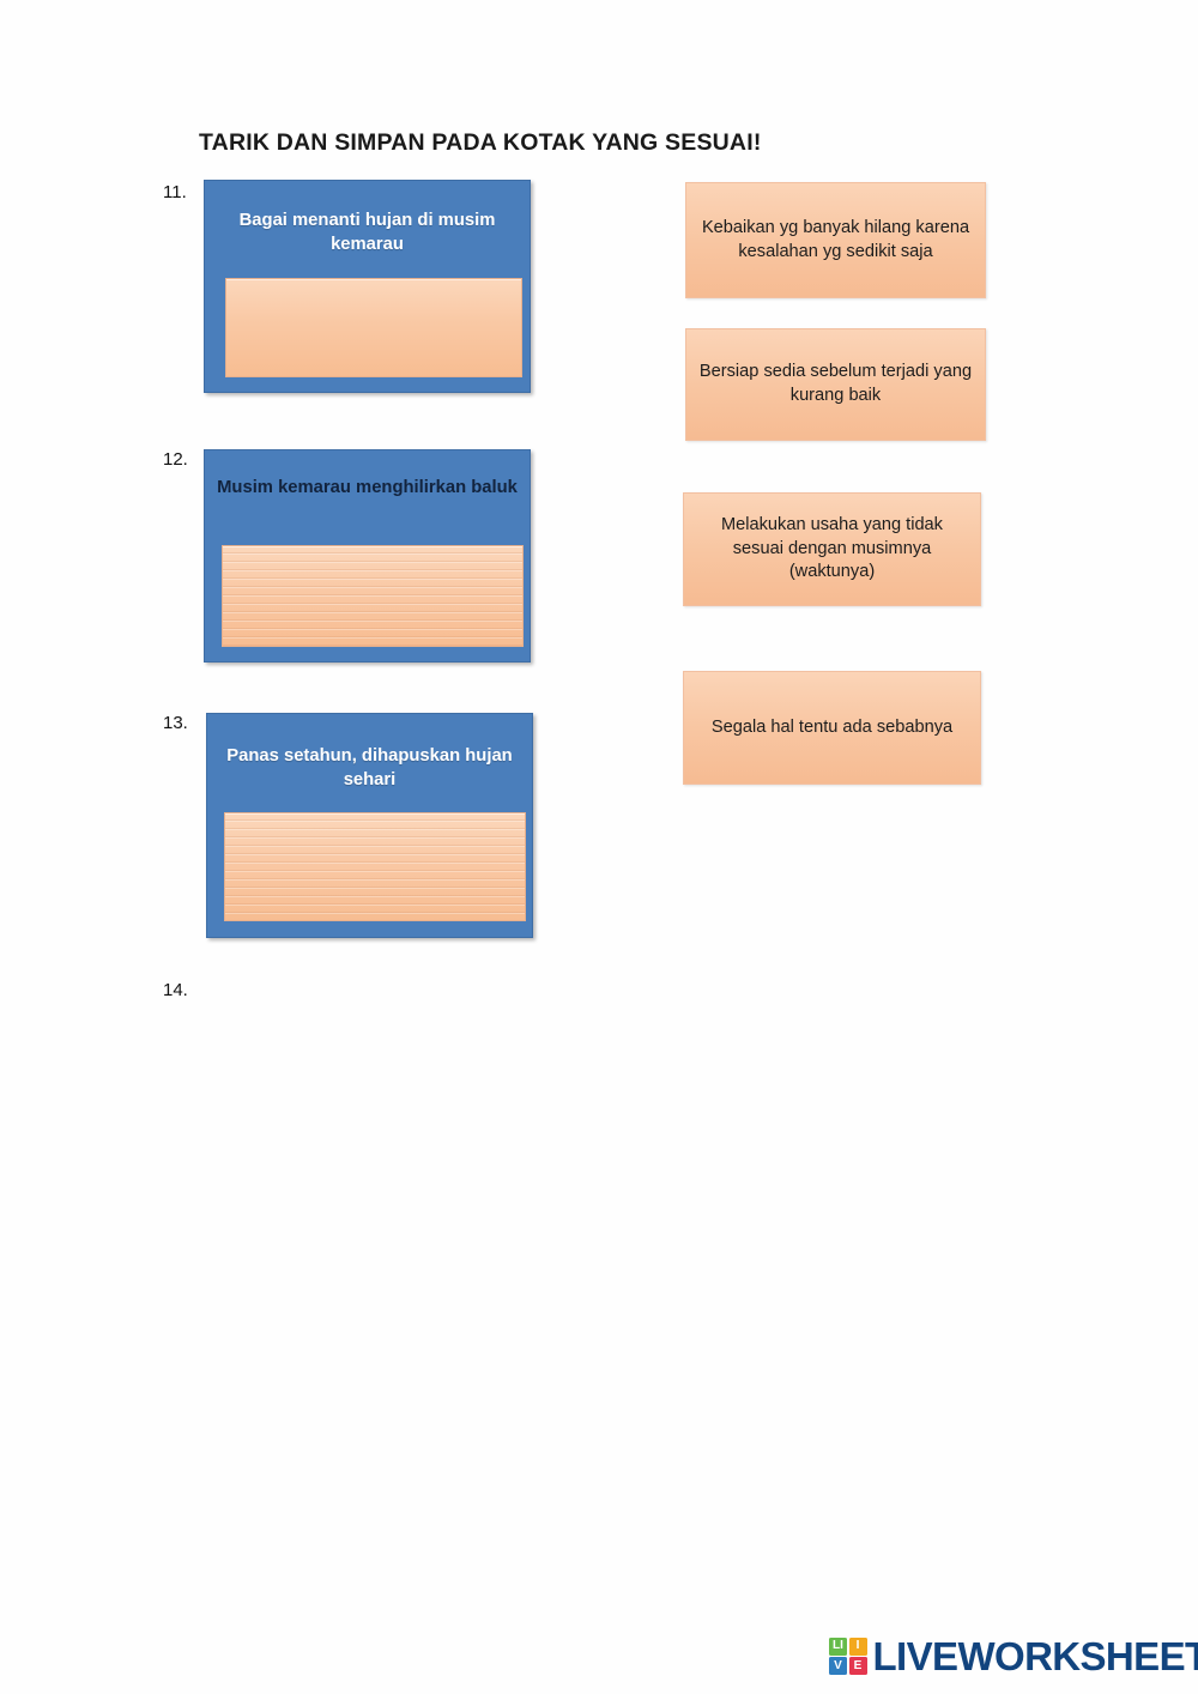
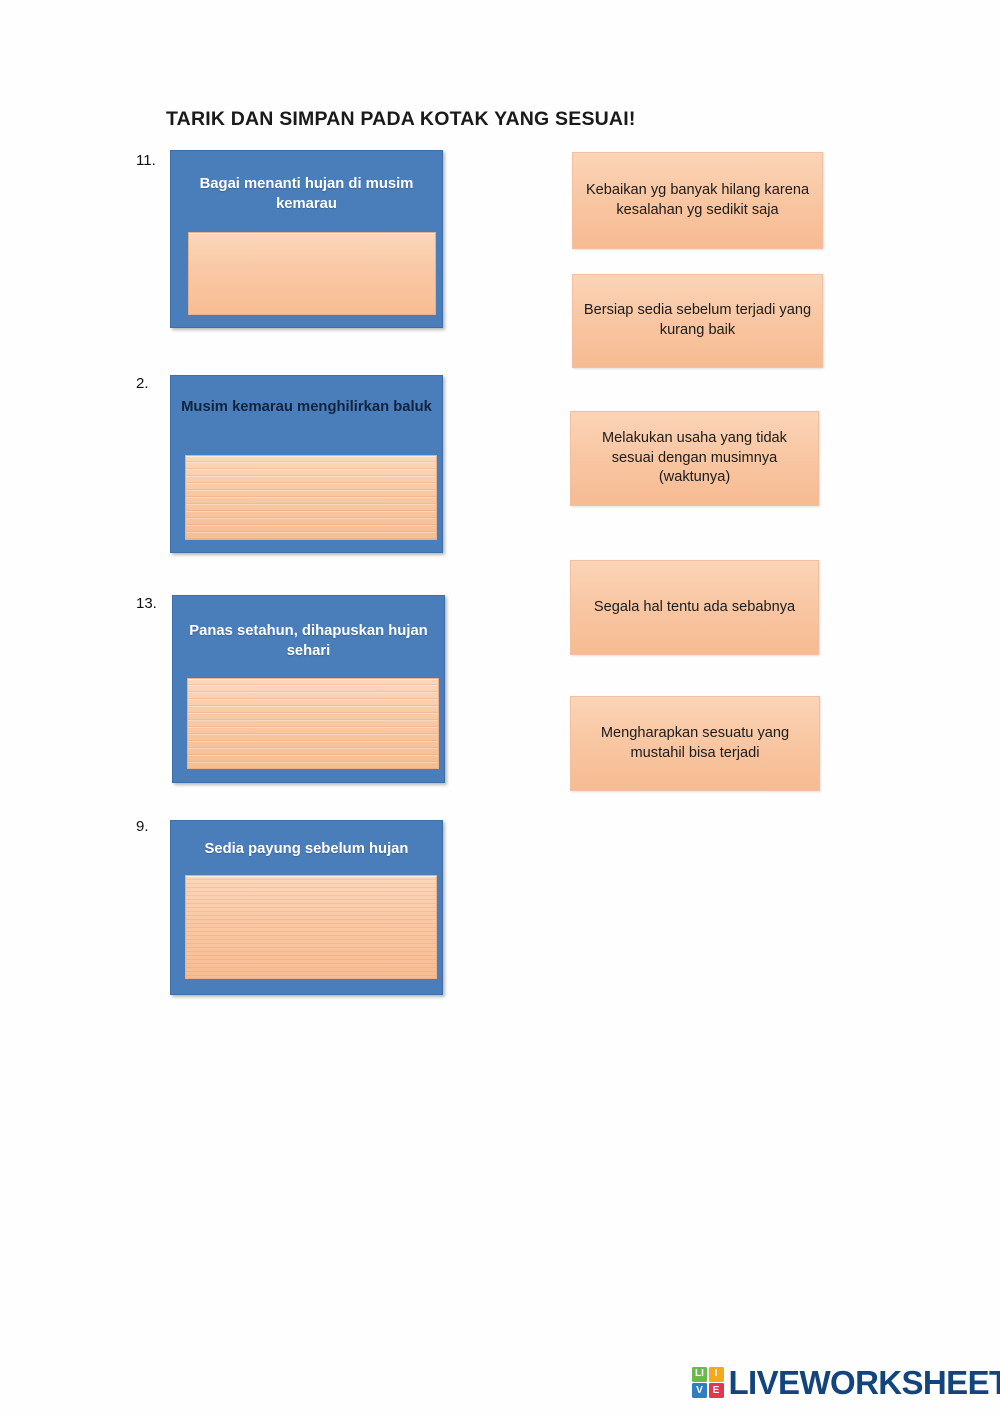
  TARIK DAN SIMPAN PADA KOTAK YANG SESUAI!
  11.
  Bagai menanti hujan di musim kemarau
- 12.
+ 2.
  Musim kemarau menghilirkan baluk
  13.
  Panas setahun, dihapuskan hujan sehari
- 14.
+ 9.
+ Sedia payung sebelum hujan
  Kebaikan yg banyak hilang karena kesalahan yg sedikit saja
  Bersiap sedia sebelum terjadi yang kurang baik
  Melakukan usaha yang tidak sesuai dengan musimnya (waktunya)
  Segala hal tentu ada sebabnya
+ Mengharapkan sesuatu yang mustahil bisa terjadi
  LI
  I
  V
  E
  LIVEWORKSHEET
